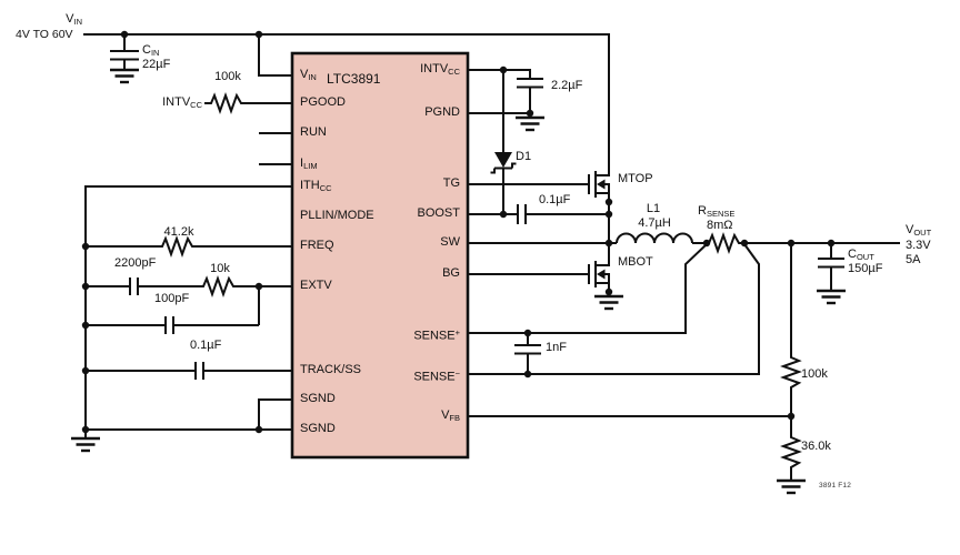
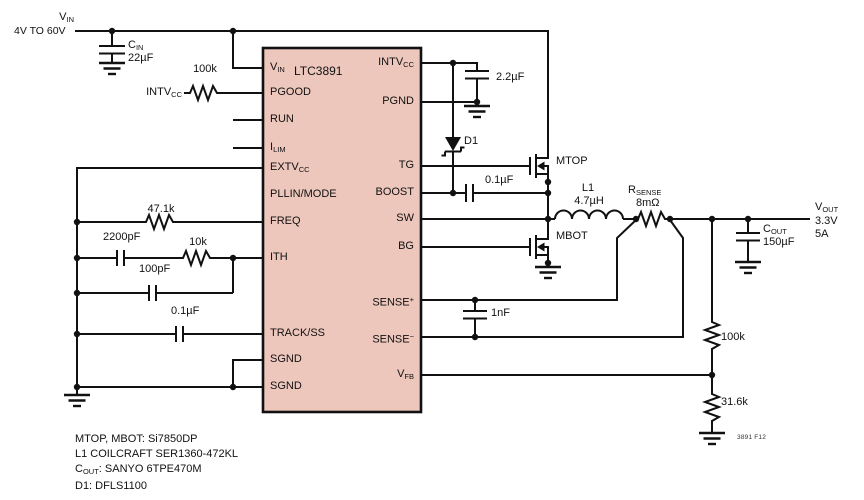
  VIN
  4V TO 60V
  CIN
  22µF
  INTVCC
  100k
  LTC3891
  VIN
  PGOOD
  RUN
  ILIM
- ITHCC
+ EXTVCC
  PLLIN/MODE
  FREQ
- EXTV
+ ITH
  TRACK/SS
  SGND
  SGND
  INTVCC
  PGND
  TG
  BOOST
  SW
  BG
  SENSE+
  SENSE−
  VFB
  2.2µF
  D1
  MTOP
  0.1µF
  L1
  4.7µH
  RSENSE
  8mΩ
  MBOT
  1nF
  VOUT
  3.3V
  5A
  COUT
  150µF
  100k
- 36.0k
+ 31.6k
- 41.2k
+ 47.1k
  2200pF
  10k
  100pF
  0.1µF
+ MTOP, MBOT: Si7850DP
+ L1 COILCRAFT SER1360-472KL
+ COUT: SANYO 6TPE470M
+ D1: DFLS1100
